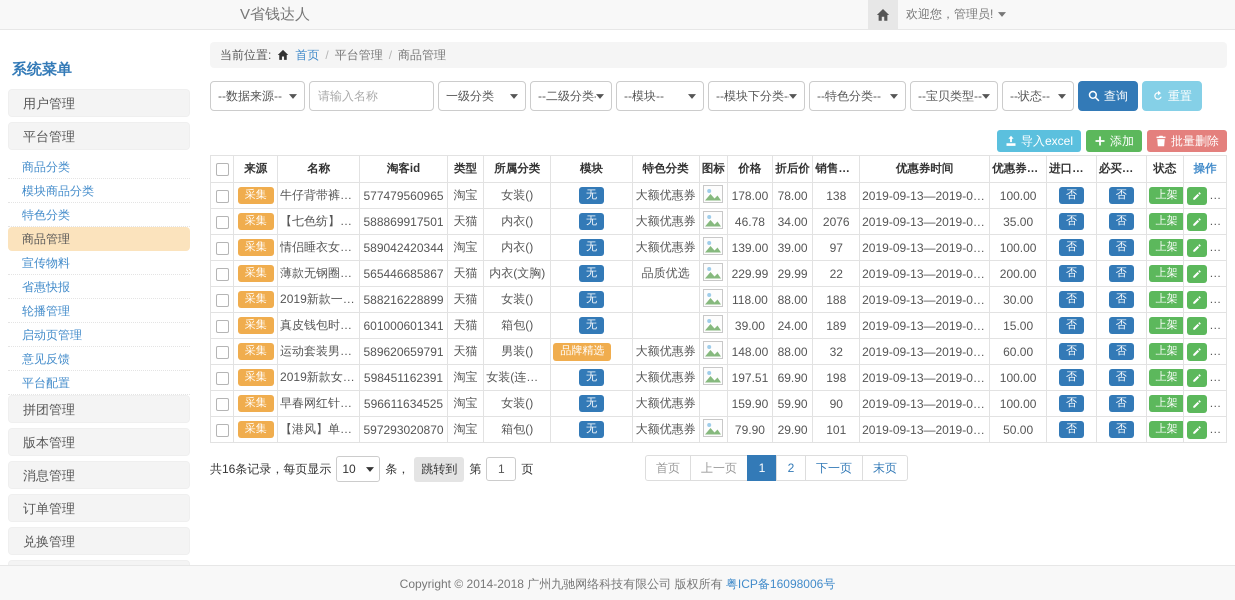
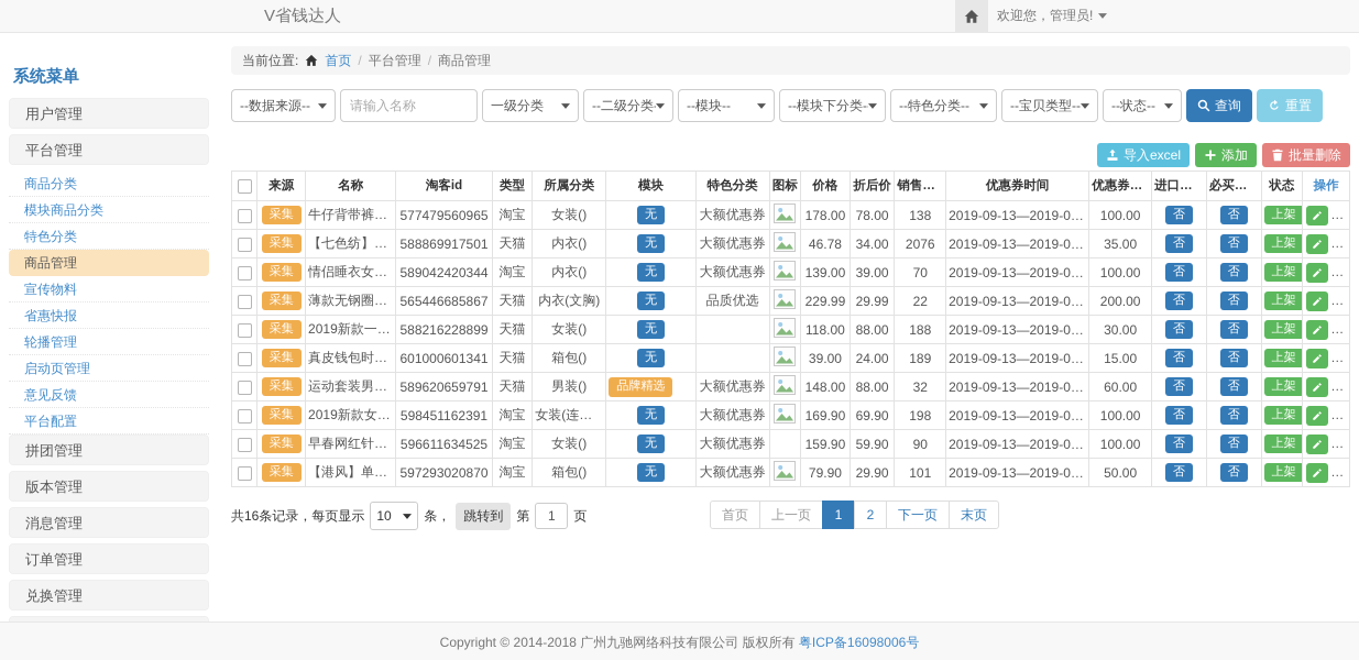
  V省钱达人
  欢迎您，管理员!
  系统菜单
  用户管理
  平台管理
  商品分类
  模块商品分类
  特色分类
  商品管理
  宣传物料
  省惠快报
  轮播管理
  启动页管理
  意见反馈
  平台配置
  拼团管理
  版本管理
  消息管理
  订单管理
  兑换管理
  当前位置:
  首页
  /
  平台管理
  /
  商品管理
  --数据来源--
  请输入名称
  一级分类
  --二级分类-
  --模块--
  --模块下分类-
  --特色分类--
  --宝贝类型--
  --状态--
  查询
  重置
  导入excel
  添加
  批量删除
  	来源	名称	淘客id	类型	所属分类	模块	特色分类	图标	价格	折后价	销售数量	优惠券时间	优惠券金额	进口优选	必买清单	状态	操作
  	采集	牛仔背带裤女秋	577479560965	淘宝	女装()	无	大额优惠券		178.00	78.00	138	2019-09-13—2019-09-1	100.00	否	否	上架
  	采集	【七色纺】可爱	588869917501	天猫	内衣()	无	大额优惠券		46.78	34.00	2076	2019-09-13—2019-09-1	35.00	否	否	上架
- 	采集	情侣睡衣女夏丝	589042420344	淘宝	内衣()	无	大额优惠券		139.00	39.00	97	2019-09-13—2019-09-2	100.00	否	否	上架
+ 	采集	情侣睡衣女夏丝	589042420344	淘宝	内衣()	无	大额优惠券		139.00	39.00	70	2019-09-13—2019-09-2	100.00	否	否	上架
  	采集	薄款无钢圈文胸	565446685867	天猫	内衣(文胸)	无	品质优选		229.99	29.99	22	2019-09-13—2019-09-1	200.00	否	否	上架
  	采集	2019新款一片	588216228899	天猫	女装()	无			118.00	88.00	188	2019-09-13—2019-09-1	30.00	否	否	上架
  	采集	真皮钱包时尚优	601000601341	天猫	箱包()	无			39.00	24.00	189	2019-09-13—2019-09-2	15.00	否	否	上架
  	采集	运动套装男士卫	589620659791	天猫	男装()	品牌精选 上	大额优惠券		148.00	88.00	32	2019-09-13—2019-09-1	60.00	否	否	上架
- 	采集	2019新款女秋	598451162391	淘宝	女装(连衣裙	无	大额优惠券		197.51	69.90	198	2019-09-13—2019-09-1	100.00	否	否	上架
+ 	采集	2019新款女秋	598451162391	淘宝	女装(连衣裙	无	大额优惠券		169.90	69.90	198	2019-09-13—2019-09-1	100.00	否	否	上架
  	采集	早春网红针织外	596611634525	淘宝	女装()	无	大额优惠券		159.90	59.90	90	2019-09-13—2019-09-1	100.00	否	否	上架
  	采集	【港风】单肩斜	597293020870	淘宝	箱包()	无	大额优惠券		79.90	29.90	101	2019-09-13—2019-09-1	50.00	否	否	上架
  共16条记录，每页显示
  10
  条，
  跳转到
  第
  1
  页
  首页
  上一页
  1
  2
  下一页
  末页
  Copyright © 2014-2018 广州九驰网络科技有限公司 版权所有 粤ICP备16098006号
